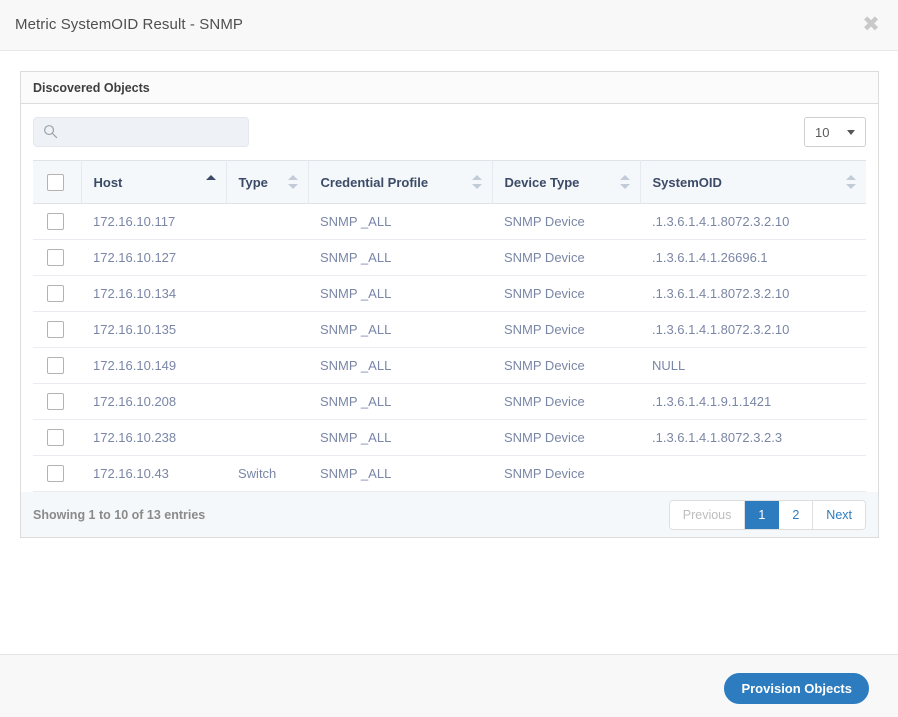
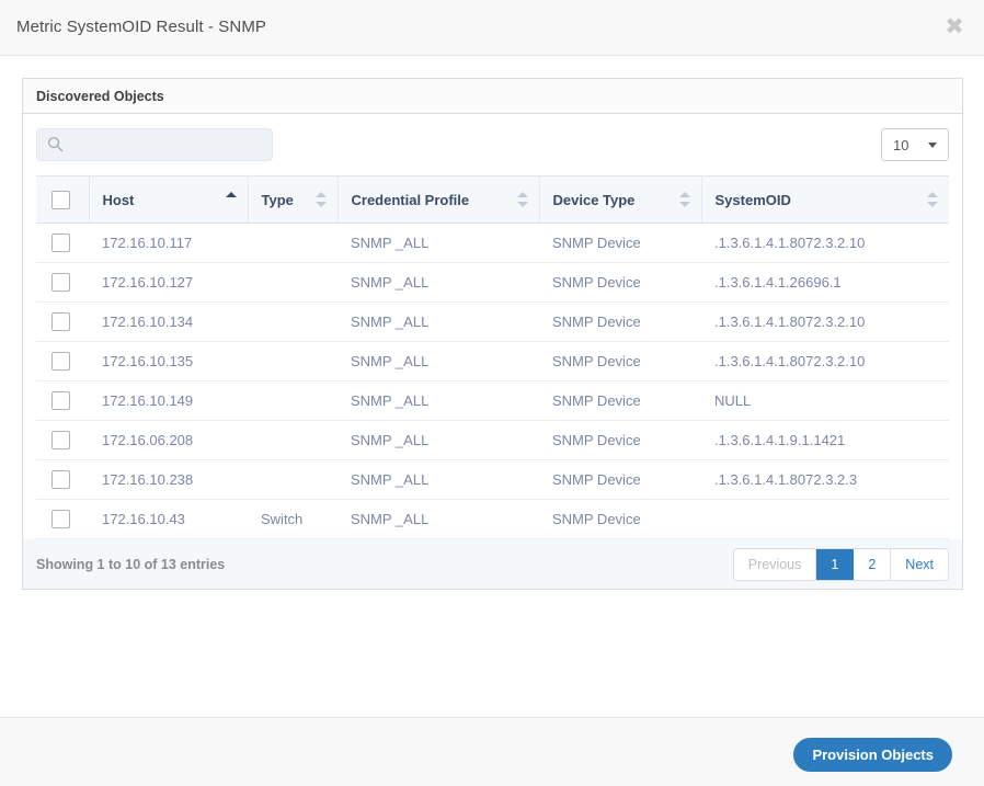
  Metric SystemOID Result - SNMP
  ✖
  Discovered Objects
  10
  	Host	Type	Credential Profile	Device Type	SystemOID
  	172.16.10.117		SNMP _ALL	SNMP Device	.1.3.6.1.4.1.8072.3.2.10
  	172.16.10.127		SNMP _ALL	SNMP Device	.1.3.6.1.4.1.26696.1
  	172.16.10.134		SNMP _ALL	SNMP Device	.1.3.6.1.4.1.8072.3.2.10
  	172.16.10.135		SNMP _ALL	SNMP Device	.1.3.6.1.4.1.8072.3.2.10
  	172.16.10.149		SNMP _ALL	SNMP Device	NULL
- 	172.16.10.208		SNMP _ALL	SNMP Device	.1.3.6.1.4.1.9.1.1421
+ 	172.16.06.208		SNMP _ALL	SNMP Device	.1.3.6.1.4.1.9.1.1421
  	172.16.10.238		SNMP _ALL	SNMP Device	.1.3.6.1.4.1.8072.3.2.3
  	172.16.10.43	Switch	SNMP _ALL	SNMP Device
  Showing 1 to 10 of 13 entries
  Previous
  1
  2
  Next
  Provision Objects
